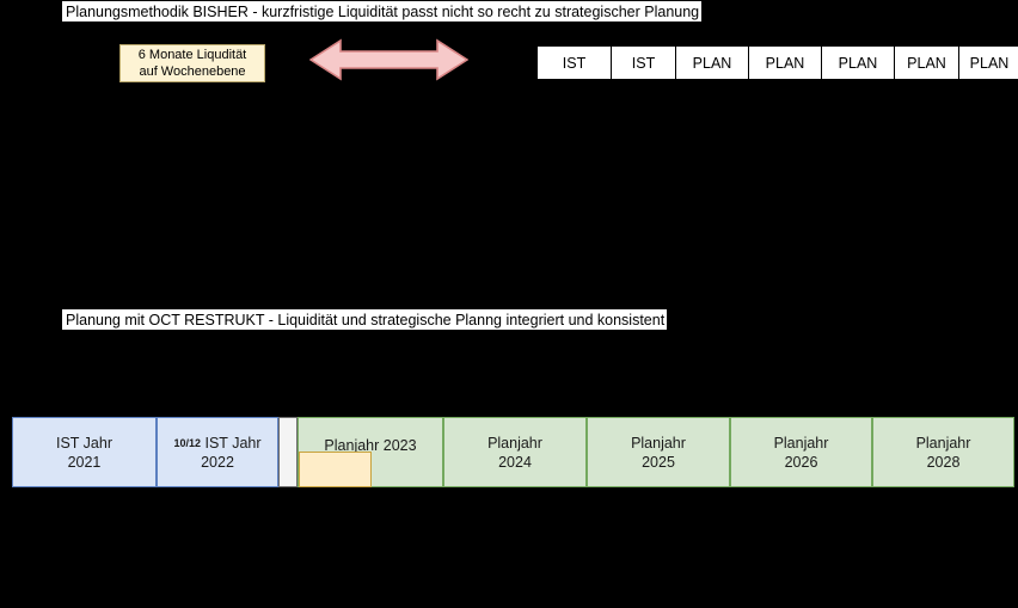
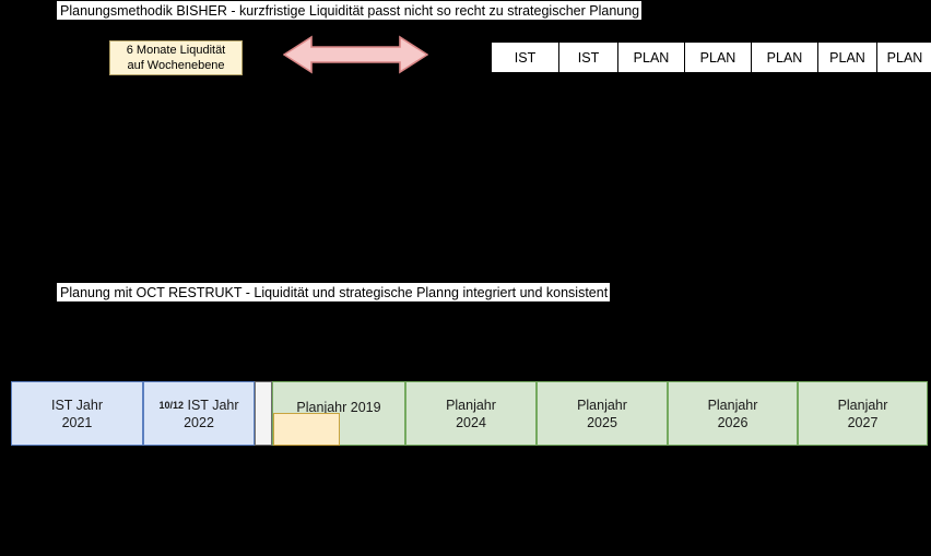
  Planungsmethodik BISHER - kurzfristige Liquidität passt nicht so recht zu strategischer Planung
  6 Monate Liqudität
  auf Wochenebene
  IST
  IST
  PLAN
  PLAN
  PLAN
  PLAN
  PLAN
  Planung mit OCT RESTRUKT - Liquidität und strategische Planng integriert und konsistent
  IST Jahr
  2021
  10/12 IST Jahr
  2022
- Planjahr 2023
+ Planjahr 2019
  Planjahr
  2024
  Planjahr
  2025
  Planjahr
  2026
  Planjahr
- 2028
+ 2027
